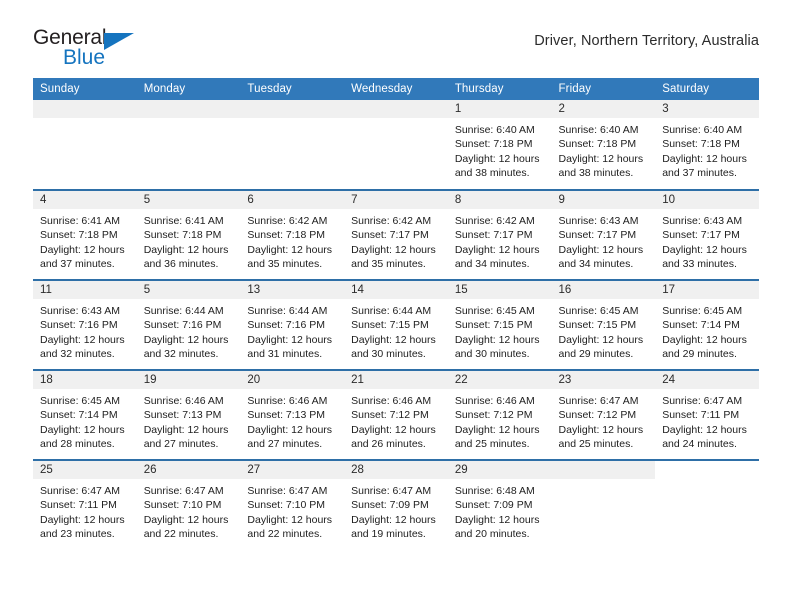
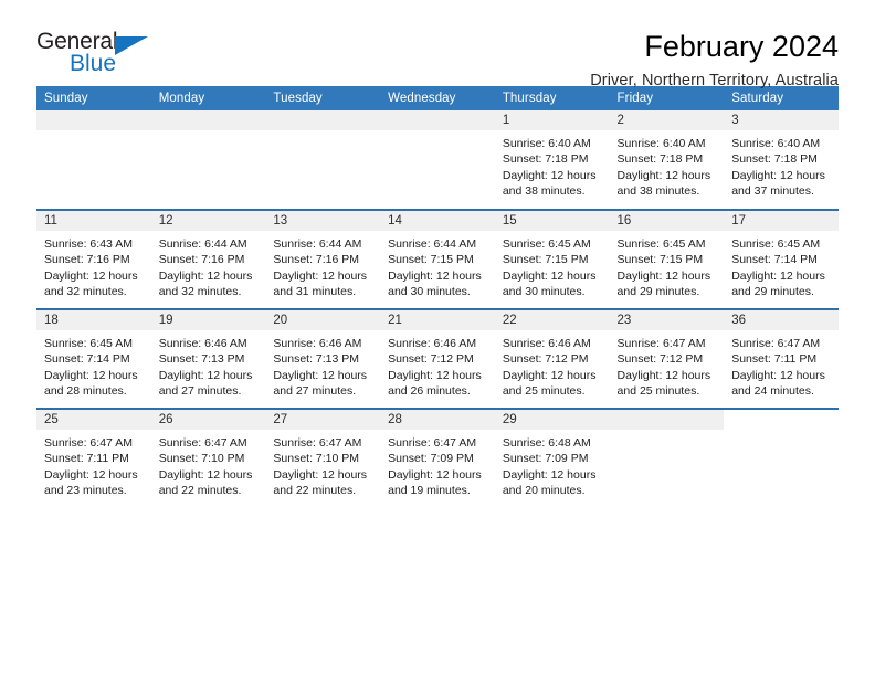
  General
  Blue
+ February 2024
  Driver, Northern Territory, Australia
  Sunday	Monday	Tuesday	Wednesday	Thursday	Friday	Saturday
  				1Sunrise: 6:40 AMSunset: 7:18 PMDaylight: 12 hoursand 38 minutes.	2Sunrise: 6:40 AMSunset: 7:18 PMDaylight: 12 hoursand 38 minutes.	3Sunrise: 6:40 AMSunset: 7:18 PMDaylight: 12 hoursand 37 minutes.
- 4Sunrise: 6:41 AMSunset: 7:18 PMDaylight: 12 hoursand 37 minutes.	5Sunrise: 6:41 AMSunset: 7:18 PMDaylight: 12 hoursand 36 minutes.	6Sunrise: 6:42 AMSunset: 7:18 PMDaylight: 12 hoursand 35 minutes.	7Sunrise: 6:42 AMSunset: 7:17 PMDaylight: 12 hoursand 35 minutes.	8Sunrise: 6:42 AMSunset: 7:17 PMDaylight: 12 hoursand 34 minutes.	9Sunrise: 6:43 AMSunset: 7:17 PMDaylight: 12 hoursand 34 minutes.	10Sunrise: 6:43 AMSunset: 7:17 PMDaylight: 12 hoursand 33 minutes.
- 11Sunrise: 6:43 AMSunset: 7:16 PMDaylight: 12 hoursand 32 minutes.	5Sunrise: 6:44 AMSunset: 7:16 PMDaylight: 12 hoursand 32 minutes.	13Sunrise: 6:44 AMSunset: 7:16 PMDaylight: 12 hoursand 31 minutes.	14Sunrise: 6:44 AMSunset: 7:15 PMDaylight: 12 hoursand 30 minutes.	15Sunrise: 6:45 AMSunset: 7:15 PMDaylight: 12 hoursand 30 minutes.	16Sunrise: 6:45 AMSunset: 7:15 PMDaylight: 12 hoursand 29 minutes.	17Sunrise: 6:45 AMSunset: 7:14 PMDaylight: 12 hoursand 29 minutes.
+ 11Sunrise: 6:43 AMSunset: 7:16 PMDaylight: 12 hoursand 32 minutes.	12Sunrise: 6:44 AMSunset: 7:16 PMDaylight: 12 hoursand 32 minutes.	13Sunrise: 6:44 AMSunset: 7:16 PMDaylight: 12 hoursand 31 minutes.	14Sunrise: 6:44 AMSunset: 7:15 PMDaylight: 12 hoursand 30 minutes.	15Sunrise: 6:45 AMSunset: 7:15 PMDaylight: 12 hoursand 30 minutes.	16Sunrise: 6:45 AMSunset: 7:15 PMDaylight: 12 hoursand 29 minutes.	17Sunrise: 6:45 AMSunset: 7:14 PMDaylight: 12 hoursand 29 minutes.
- 18Sunrise: 6:45 AMSunset: 7:14 PMDaylight: 12 hoursand 28 minutes.	19Sunrise: 6:46 AMSunset: 7:13 PMDaylight: 12 hoursand 27 minutes.	20Sunrise: 6:46 AMSunset: 7:13 PMDaylight: 12 hoursand 27 minutes.	21Sunrise: 6:46 AMSunset: 7:12 PMDaylight: 12 hoursand 26 minutes.	22Sunrise: 6:46 AMSunset: 7:12 PMDaylight: 12 hoursand 25 minutes.	23Sunrise: 6:47 AMSunset: 7:12 PMDaylight: 12 hoursand 25 minutes.	24Sunrise: 6:47 AMSunset: 7:11 PMDaylight: 12 hoursand 24 minutes.
+ 18Sunrise: 6:45 AMSunset: 7:14 PMDaylight: 12 hoursand 28 minutes.	19Sunrise: 6:46 AMSunset: 7:13 PMDaylight: 12 hoursand 27 minutes.	20Sunrise: 6:46 AMSunset: 7:13 PMDaylight: 12 hoursand 27 minutes.	21Sunrise: 6:46 AMSunset: 7:12 PMDaylight: 12 hoursand 26 minutes.	22Sunrise: 6:46 AMSunset: 7:12 PMDaylight: 12 hoursand 25 minutes.	23Sunrise: 6:47 AMSunset: 7:12 PMDaylight: 12 hoursand 25 minutes.	36Sunrise: 6:47 AMSunset: 7:11 PMDaylight: 12 hoursand 24 minutes.
  25Sunrise: 6:47 AMSunset: 7:11 PMDaylight: 12 hoursand 23 minutes.	26Sunrise: 6:47 AMSunset: 7:10 PMDaylight: 12 hoursand 22 minutes.	27Sunrise: 6:47 AMSunset: 7:10 PMDaylight: 12 hoursand 22 minutes.	28Sunrise: 6:47 AMSunset: 7:09 PMDaylight: 12 hoursand 19 minutes.	29Sunrise: 6:48 AMSunset: 7:09 PMDaylight: 12 hoursand 20 minutes.
